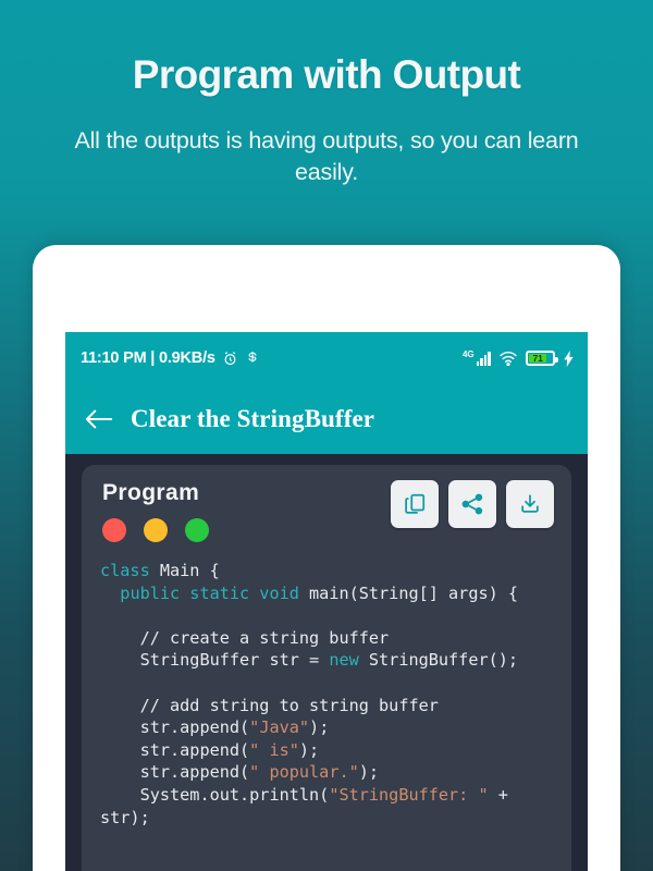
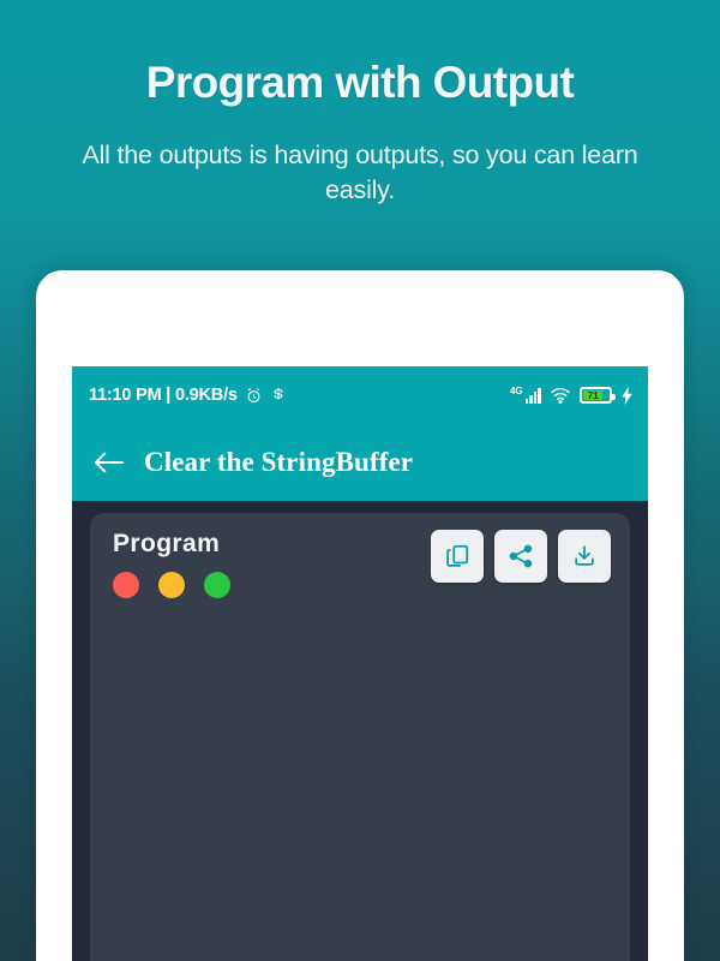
  Program with Output
  All the outputs is having outputs, so you can learn easily.
  11:10 PM | 0.9KB/s
  4G
  71
  Clear the StringBuffer
  Program
- class Main {
- public static void main(String[] args) {
- // create a string buffer
- StringBuffer str = new StringBuffer();
- // add string to string buffer
- str.append("Java");
- str.append(" is");
- str.append(" popular.");
- System.out.println("StringBuffer: " + str);
